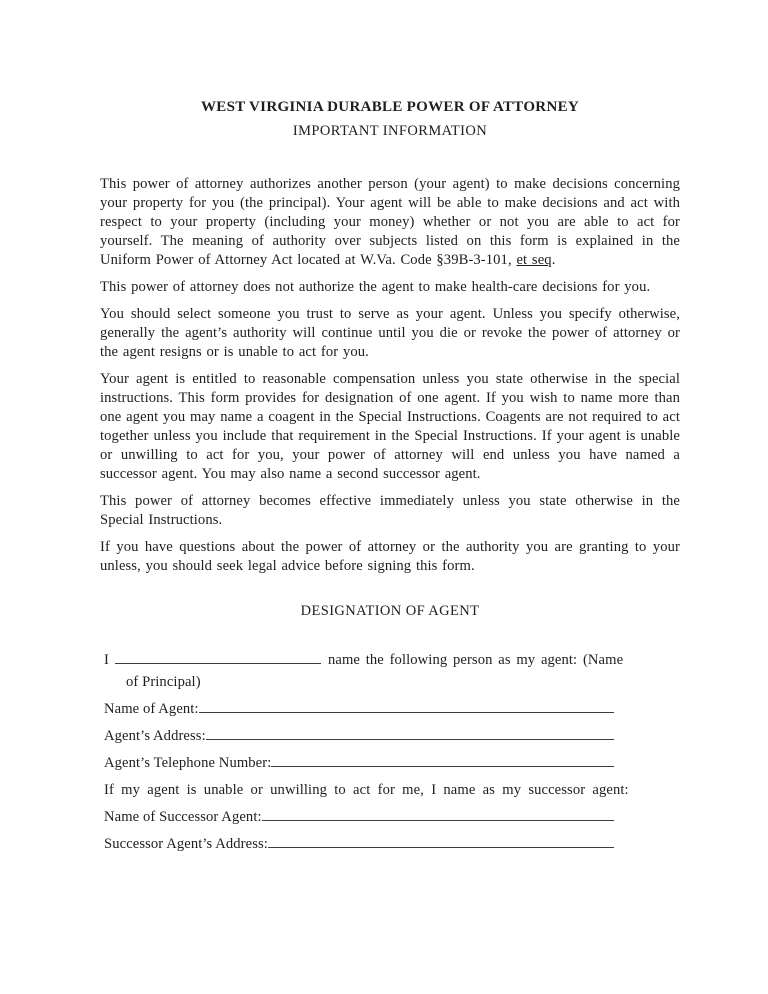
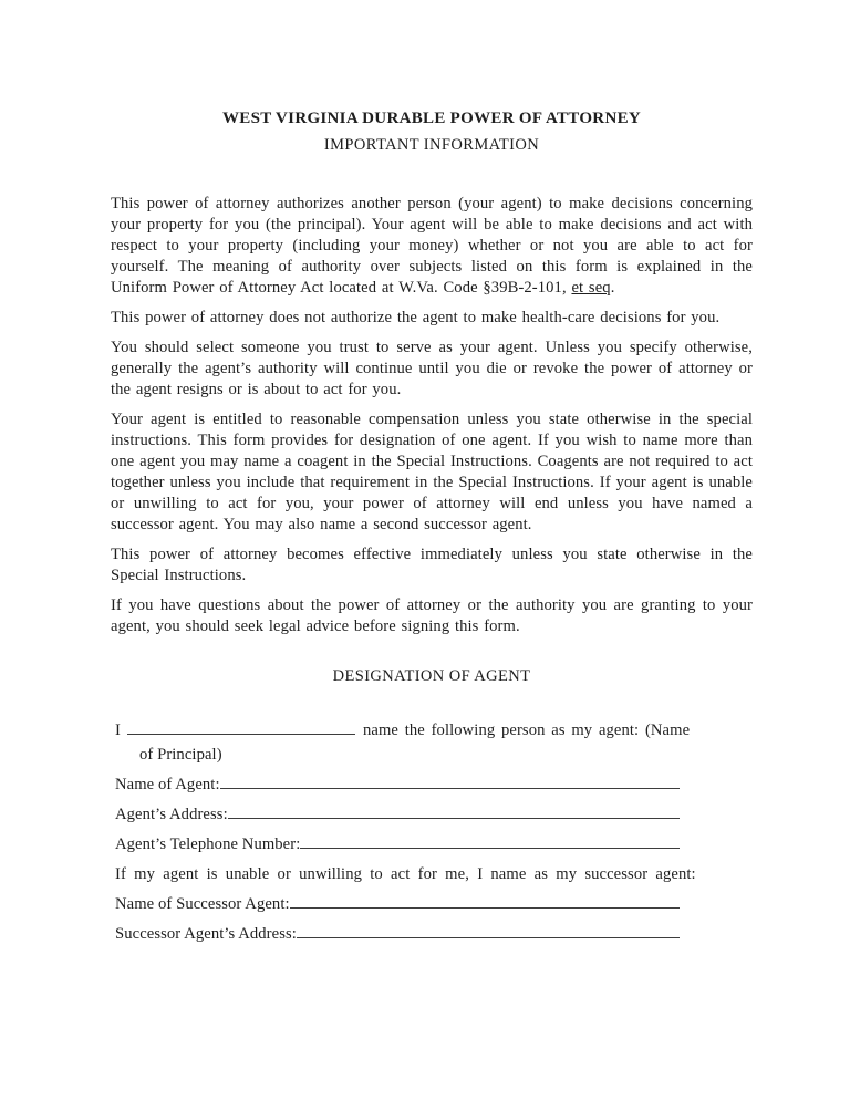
  WEST VIRGINIA DURABLE POWER OF ATTORNEY
  IMPORTANT INFORMATION
- This power of attorney authorizes another person (your agent) to make decisions concerning your property for you (the principal). Your agent will be able to make decisions and act with respect to your property (including your money) whether or not you are able to act for yourself. The meaning of authority over subjects listed on this form is explained in the Uniform Power of Attorney Act located at W.Va. Code §39B-3-101, et seq.
+ This power of attorney authorizes another person (your agent) to make decisions concerning your property for you (the principal). Your agent will be able to make decisions and act with respect to your property (including your money) whether or not you are able to act for yourself. The meaning of authority over subjects listed on this form is explained in the Uniform Power of Attorney Act located at W.Va. Code §39B-2-101, et seq.
  This power of attorney does not authorize the agent to make health-care decisions for you.
- You should select someone you trust to serve as your agent. Unless you specify otherwise, generally the agent’s authority will continue until you die or revoke the power of attorney or the agent resigns or is unable to act for you.
+ You should select someone you trust to serve as your agent. Unless you specify otherwise, generally the agent’s authority will continue until you die or revoke the power of attorney or the agent resigns or is about to act for you.
  Your agent is entitled to reasonable compensation unless you state otherwise in the special instructions. This form provides for designation of one agent. If you wish to name more than one agent you may name a coagent in the Special Instructions. Coagents are not required to act together unless you include that requirement in the Special Instructions. If your agent is unable or unwilling to act for you, your power of attorney will end unless you have named a successor agent. You may also name a second successor agent.
  This power of attorney becomes effective immediately unless you state otherwise in the Special Instructions.
- If you have questions about the power of attorney or the authority you are granting to your unless, you should seek legal advice before signing this form.
+ If you have questions about the power of attorney or the authority you are granting to your agent, you should seek legal advice before signing this form.
  DESIGNATION OF AGENT
  I
  name the following person as my agent: (Name
  of Principal)
  Name of Agent:
  Agent’s Address:
  Agent’s Telephone Number:
  If my agent is unable or unwilling to act for me, I name as my successor agent:
  Name of Successor Agent:
  Successor Agent’s Address:
